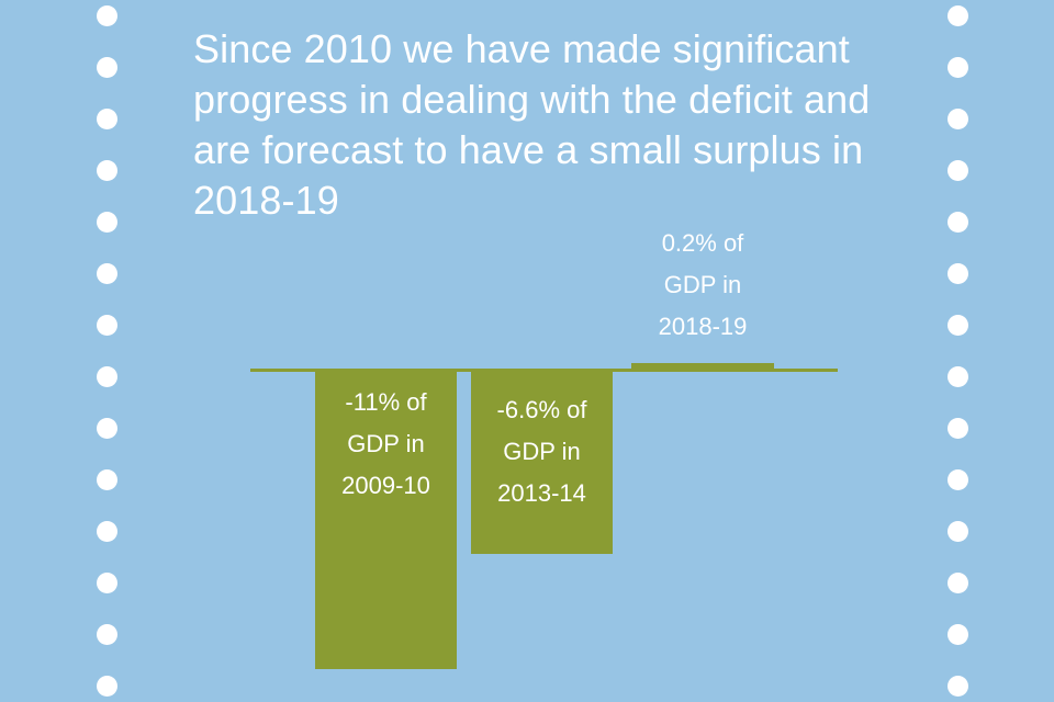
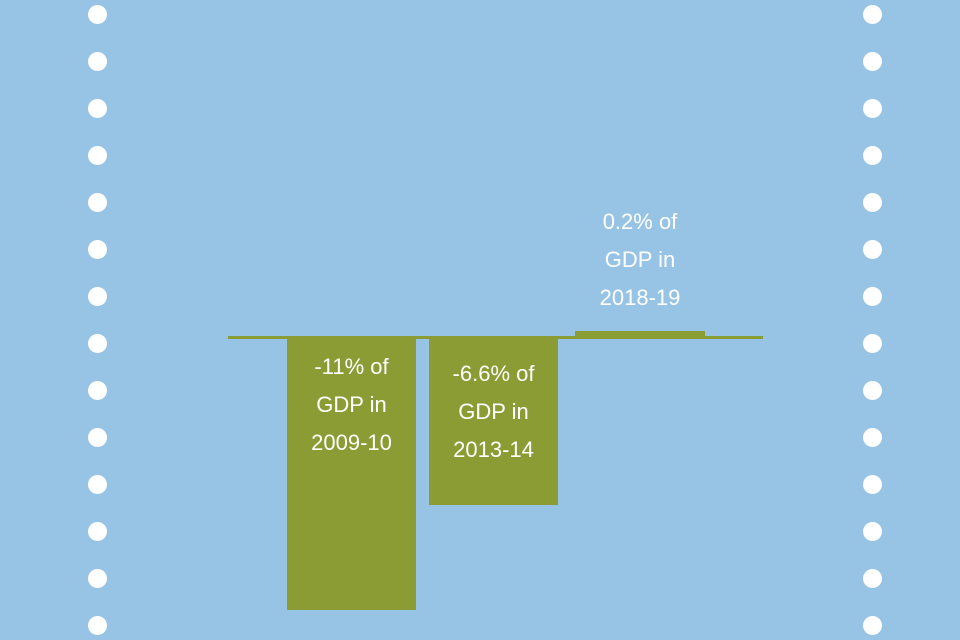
- Since 2010 we have made significant progress in dealing with the deficit and are forecast to have a small surplus in 2018-19
  -11% of
  GDP in
  2009-10
  -6.6% of
  GDP in
  2013-14
  0.2% of
  GDP in
  2018-19
